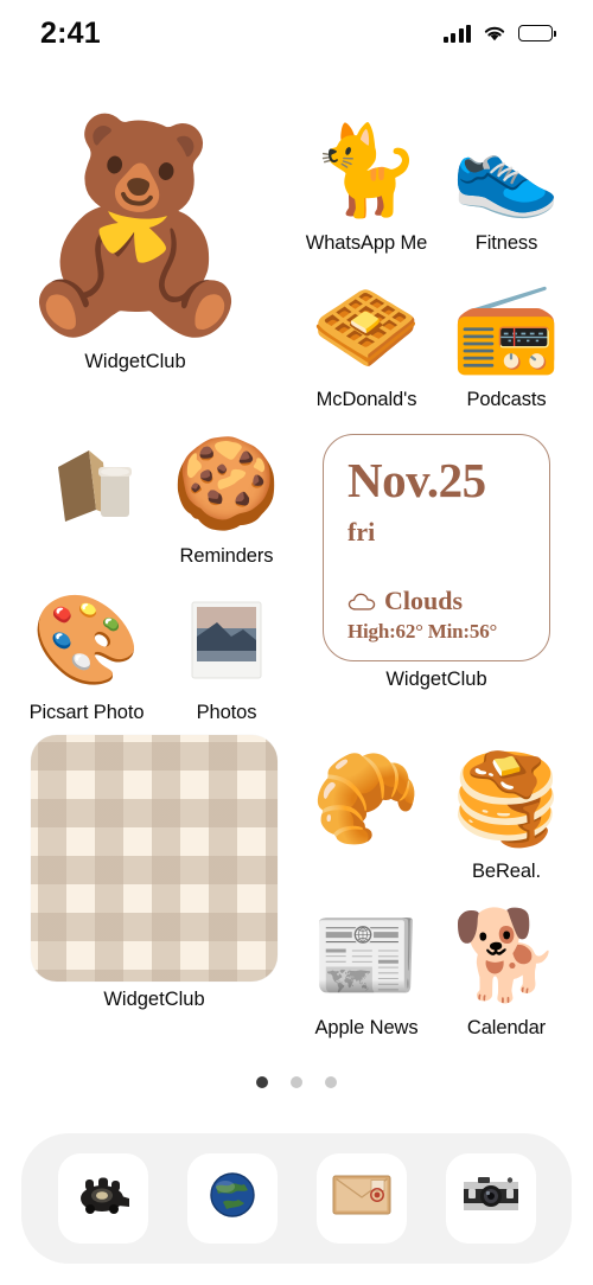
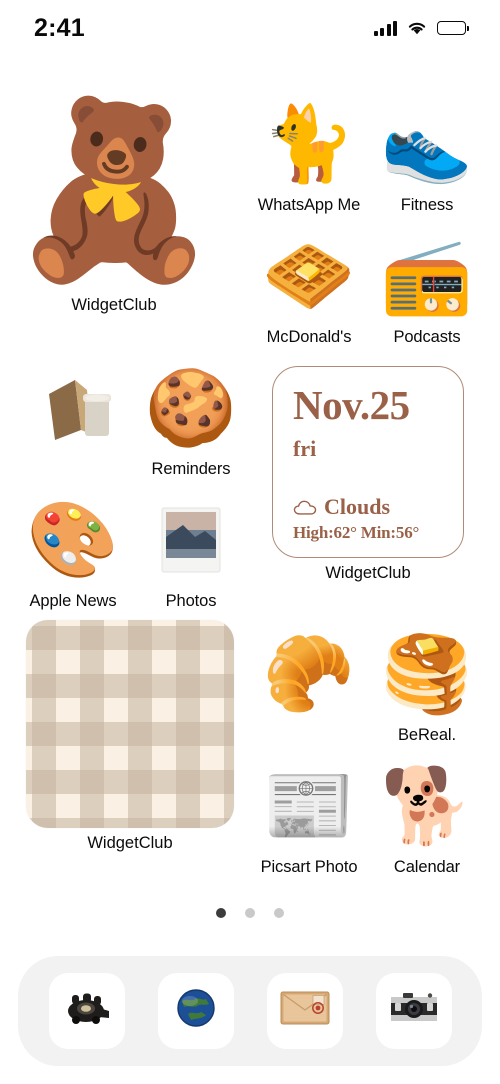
  2:41
  🧸
  WidgetClub
  🐈
  WhatsApp Me
  👟
  Fitness
  🧇
  McDonald's
  📻
  Podcasts
  🍪
  Reminders
  Nov.25
  fri
  Clouds
  High:62° Min:56°
  WidgetClub
  🎨
- Picsart Photo
+ Apple News
  Photos
  WidgetClub
  🥐
  🥞
  BeReal.
  📰
- Apple News
+ Picsart Photo
  🐕
  Calendar
